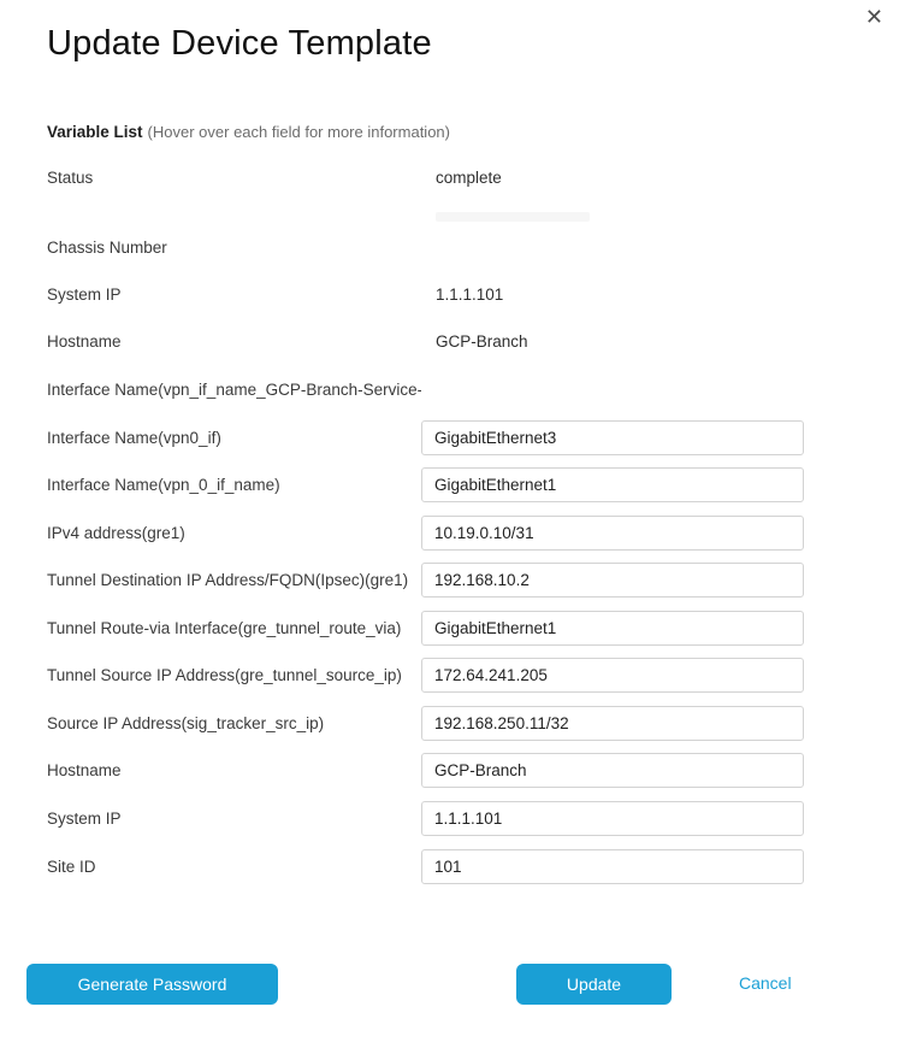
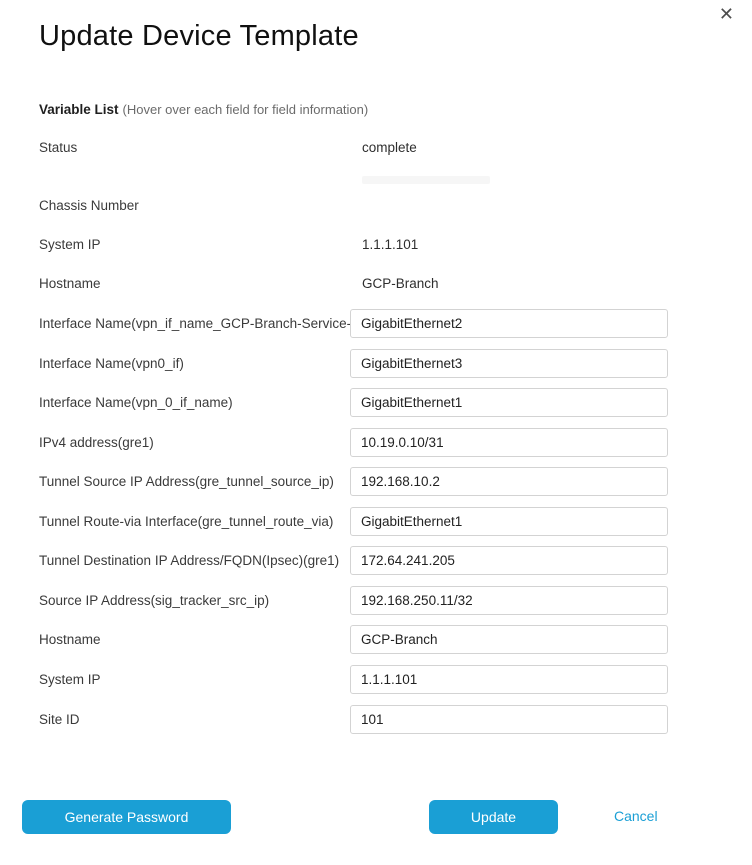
  ✕
  Update Device Template
- Variable List (Hover over each field for more information)
+ Variable List (Hover over each field for field information)
  Status
  complete
  Chassis Number
  System IP
  1.1.1.101
  Hostname
  GCP-Branch
  Interface Name(vpn_if_name_GCP-Branch-Service-
+ GigabitEthernet2
  Interface Name(vpn0_if)
  GigabitEthernet3
  Interface Name(vpn_0_if_name)
  GigabitEthernet1
  IPv4 address(gre1)
  10.19.0.10/31
- Tunnel Destination IP Address/FQDN(Ipsec)(gre1)
+ Tunnel Source IP Address(gre_tunnel_source_ip)
  192.168.10.2
  Tunnel Route-via Interface(gre_tunnel_route_via)
  GigabitEthernet1
- Tunnel Source IP Address(gre_tunnel_source_ip)
+ Tunnel Destination IP Address/FQDN(Ipsec)(gre1)
  172.64.241.205
  Source IP Address(sig_tracker_src_ip)
  192.168.250.11/32
  Hostname
  GCP-Branch
  System IP
  1.1.1.101
  Site ID
  101
  Generate Password
  Update
  Cancel
